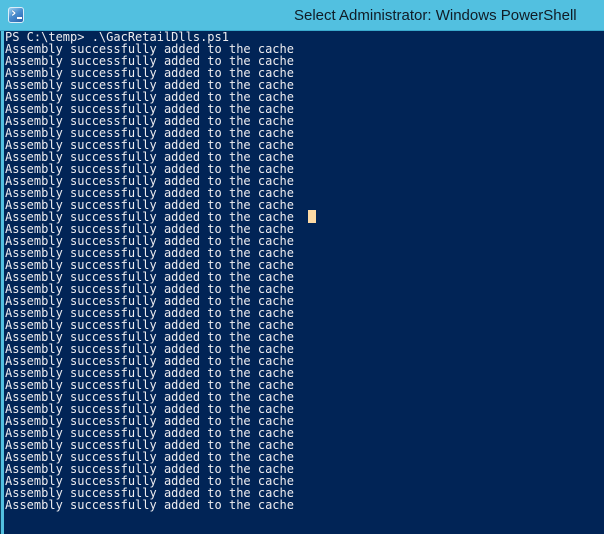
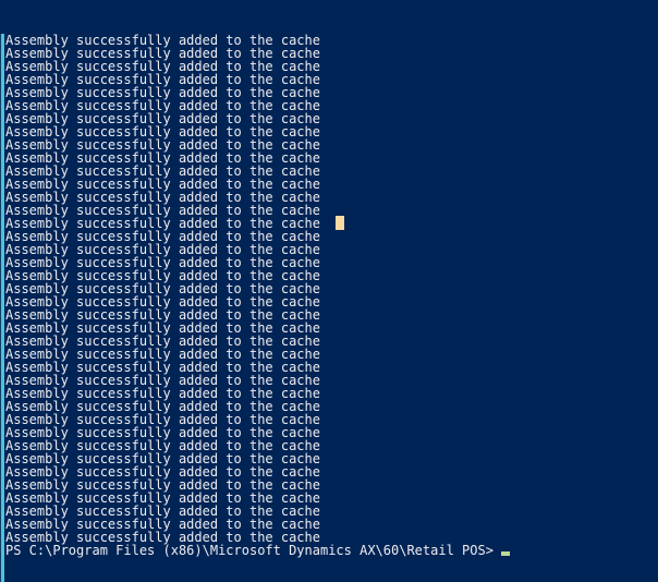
- Select Administrator: Windows PowerShell
- PS C:\temp> .\GacRetailDlls.ps1
  Assembly successfully added to the cache
  Assembly successfully added to the cache
  Assembly successfully added to the cache
  Assembly successfully added to the cache
  Assembly successfully added to the cache
  Assembly successfully added to the cache
  Assembly successfully added to the cache
  Assembly successfully added to the cache
  Assembly successfully added to the cache
  Assembly successfully added to the cache
  Assembly successfully added to the cache
  Assembly successfully added to the cache
  Assembly successfully added to the cache
  Assembly successfully added to the cache
  Assembly successfully added to the cache
  Assembly successfully added to the cache
  Assembly successfully added to the cache
  Assembly successfully added to the cache
  Assembly successfully added to the cache
  Assembly successfully added to the cache
  Assembly successfully added to the cache
  Assembly successfully added to the cache
  Assembly successfully added to the cache
  Assembly successfully added to the cache
  Assembly successfully added to the cache
  Assembly successfully added to the cache
  Assembly successfully added to the cache
  Assembly successfully added to the cache
  Assembly successfully added to the cache
  Assembly successfully added to the cache
  Assembly successfully added to the cache
  Assembly successfully added to the cache
  Assembly successfully added to the cache
  Assembly successfully added to the cache
  Assembly successfully added to the cache
  Assembly successfully added to the cache
  Assembly successfully added to the cache
  Assembly successfully added to the cache
  Assembly successfully added to the cache
+ PS C:\Program Files (x86)\Microsoft Dynamics AX\60\Retail POS>
